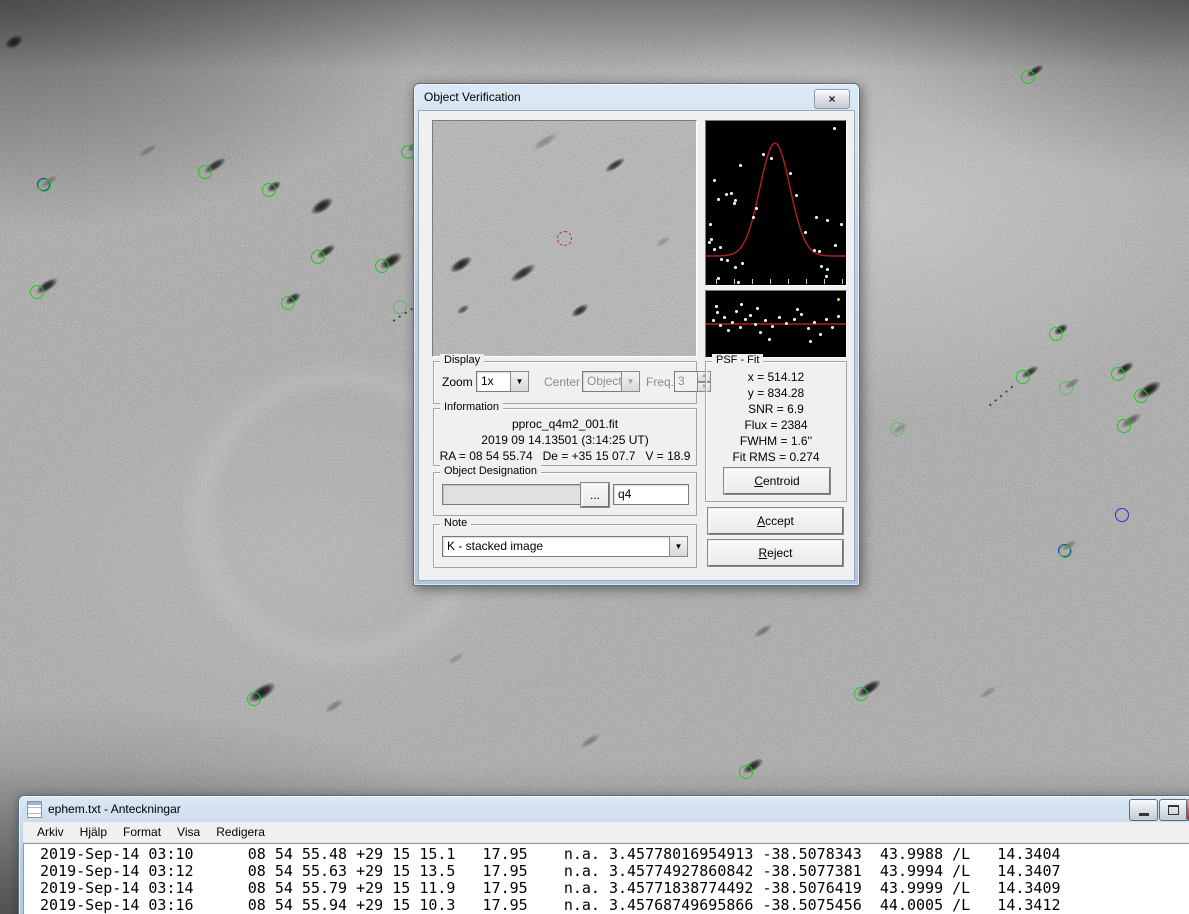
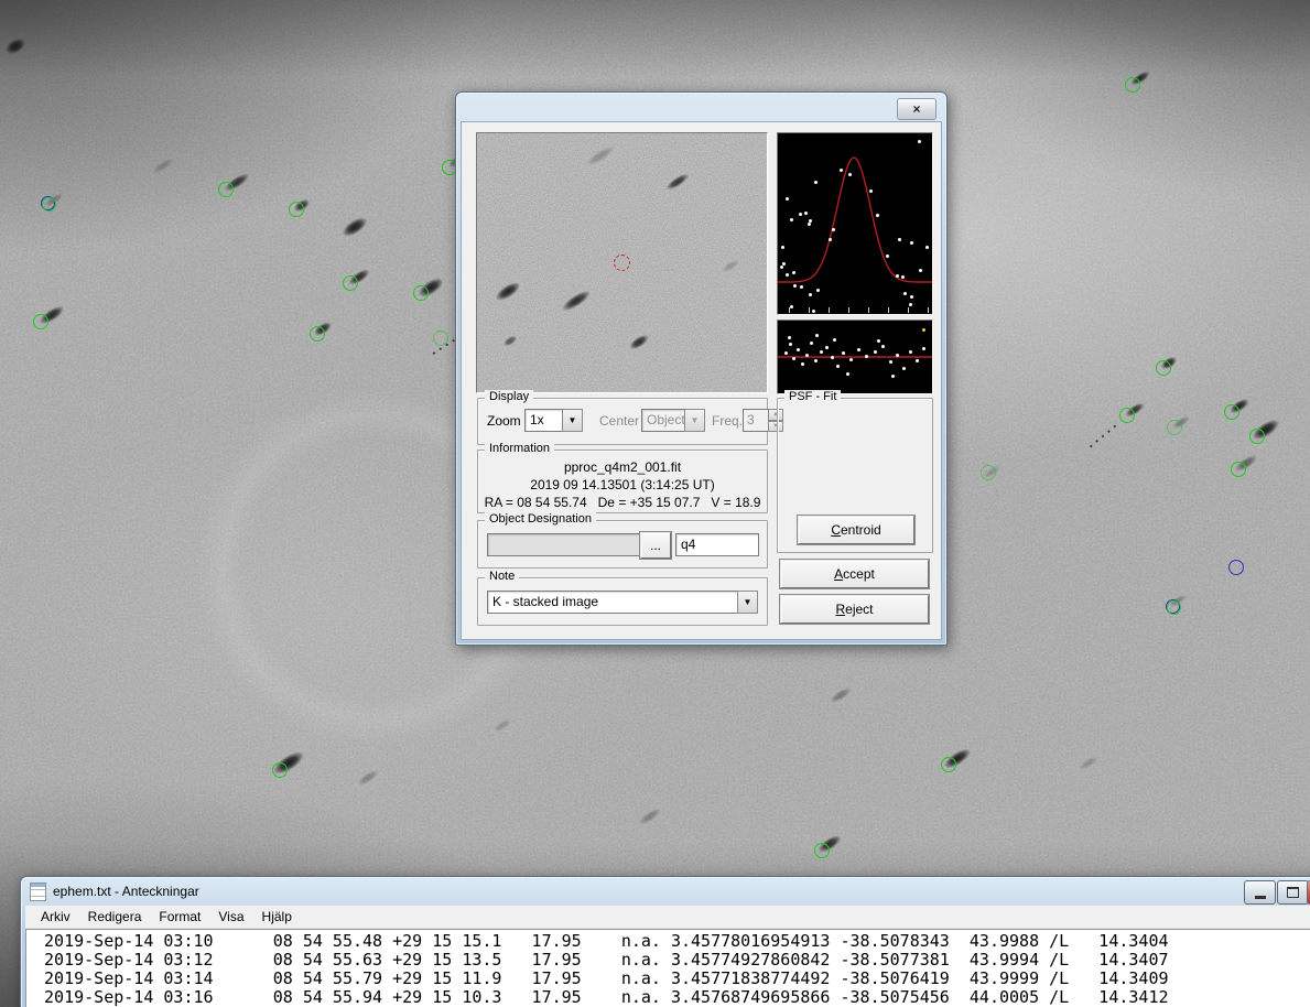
- Object Verification
  ×
  Display
  Zoom
  1x
  ▼
  Center
  Objec
  ▼
  Freq.
  3
  Information
  pproc_q4m2_001.fit
  2019 09 14.13501 (3:14:25 UT)
  RA = 08 54 55.74 De = +35 15 07.7 V = 18.9
  Object Designation
  ...
  q4
  Note
  K - stacked image
  ▼
  PSF - Fit
- x = 514.12
- y = 834.28
- SNR = 6.9
- Flux = 2384
- FWHM = 1.6''
- Fit RMS = 0.274
  C
  entroid
  A
  ccept
  R
  eject
  ephem.txt - Anteckningar
  Arkiv
- Hjälp
+ Redigera
  Format
  Visa
- Redigera
+ Hjälp
  2019-Sep-14 03:10 08 54 55.48 +29 15 15.1 17.95 n.a. 3.45778016954913 -38.5078343 43.9988 /L 14.3404
  2019-Sep-14 03:12 08 54 55.63 +29 15 13.5 17.95 n.a. 3.45774927860842 -38.5077381 43.9994 /L 14.3407
  2019-Sep-14 03:14 08 54 55.79 +29 15 11.9 17.95 n.a. 3.45771838774492 -38.5076419 43.9999 /L 14.3409
  2019-Sep-14 03:16 08 54 55.94 +29 15 10.3 17.95 n.a. 3.45768749695866 -38.5075456 44.0005 /L 14.3412
